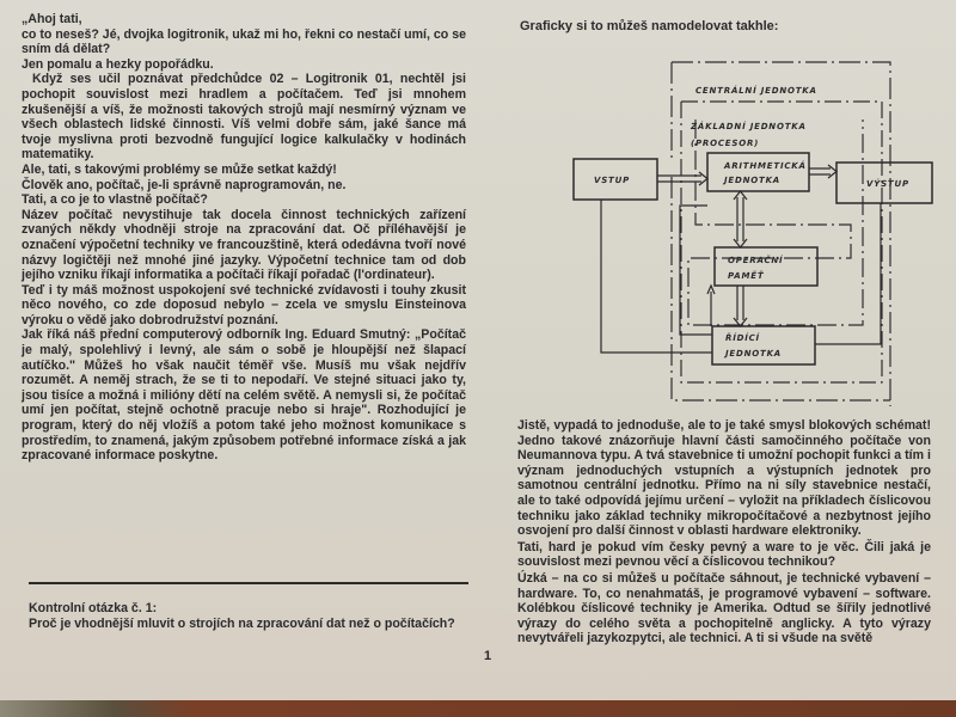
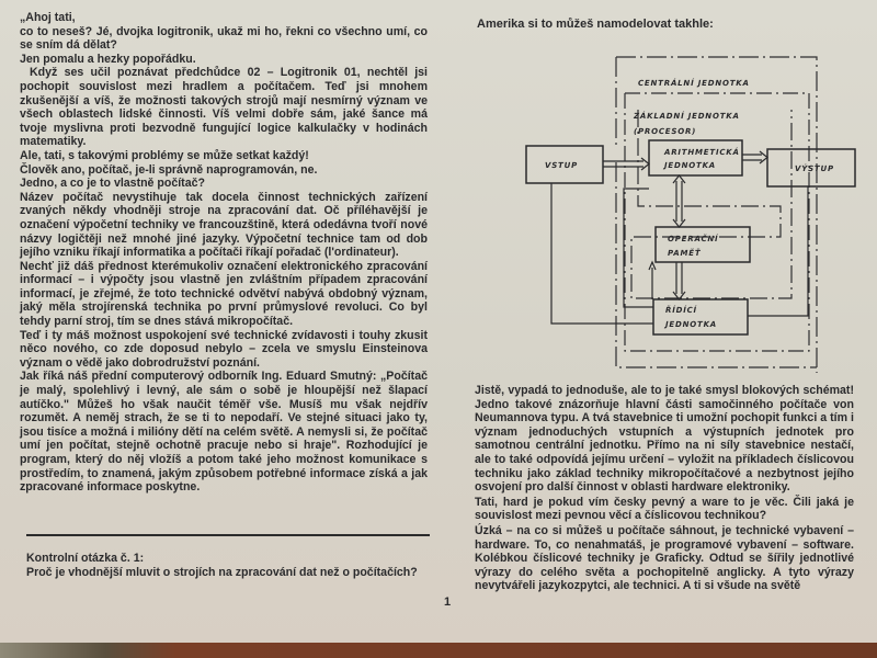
  „Ahoj tati,
- co to neseš? Jé, dvojka logitronik, ukaž mi ho, řekni co nestačí umí, co se sním dá dělat?
+ co to neseš? Jé, dvojka logitronik, ukaž mi ho, řekni co všechno umí, co se sním dá dělat?
  Jen pomalu a hezky popořádku.
  Když ses učil poznávat předchůdce 02 – Logitronik 01, nechtěl jsi pochopit souvislost mezi hradlem a počítačem. Teď jsi mnohem zkušenější a víš, že možnosti takových strojů mají nesmírný význam ve všech oblastech lidské činnosti. Víš velmi dobře sám, jaké šance má tvoje myslivna proti bezvodně fungující logice kalkulačky v hodinách matematiky.
  Ale, tati, s takovými problémy se může setkat každý!
  Člověk ano, počítač, je-li správně naprogramován, ne.
- Tati, a co je to vlastně počítač?
+ Jedno, a co je to vlastně počítač?
  Název počítač nevystihuje tak docela činnost technických zařízení zvaných někdy vhodněji stroje na zpracování dat. Oč příléhavější je označení výpočetní techniky ve francouzštině, která odedávna tvoří nové názvy logičtěji než mnohé jiné jazyky. Výpočetní technice tam od dob jejího vzniku říkají informatika a počítači říkají pořadač (l'ordinateur).
+ Nechť již dáš přednost kterémukoliv označení elektronického zpracování informací – i výpočty jsou vlastně jen zvláštním případem zpracování informací, je zřejmé, že toto technické odvětví nabývá obdobný význam, jaký měla strojírenská technika po první průmyslové revoluci. Co byl tehdy parní stroj, tím se dnes stává mikropočítač.
- Teď i ty máš možnost uspokojení své technické zvídavosti i touhy zkusit něco nového, co zde doposud nebylo – zcela ve smyslu Einsteinova výroku o vědě jako dobrodružství poznání.
+ Teď i ty máš možnost uspokojení své technické zvídavosti i touhy zkusit něco nového, co zde doposud nebylo – zcela ve smyslu Einsteinova význam o vědě jako dobrodružství poznání.
  Jak říká náš přední computerový odborník Ing. Eduard Smutný: „Počítač je malý, spolehlivý i levný, ale sám o sobě je hloupější než šlapací autíčko." Můžeš ho však naučit téměř vše. Musíš mu však nejdřív rozumět. A neměj strach, že se ti to nepodaří. Ve stejné situaci jako ty, jsou tisíce a možná i milióny dětí na celém světě. A nemysli si, že počítač umí jen počítat, stejně ochotně pracuje nebo si hraje". Rozhodující je program, který do něj vložíš a potom také jeho možnost komunikace s prostředím, to znamená, jakým způsobem potřebné informace získá a jak zpracované informace poskytne.
  Kontrolní otázka č. 1:
  Proč je vhodnější mluvit o strojích na zpracování dat než o počítačích?
  1
- Graficky si to můžeš namodelovat takhle:
+ Amerika si to můžeš namodelovat takhle:
  CENTRÁLNÍ JEDNOTKA
  ZÁKLADNÍ JEDNOTKA
  (PROCESOR)
  VSTUP
  ARITHMETICKÁ
  JEDNOTKA
  VÝSTUP
  OPERAČNÍ
  PAMĚŤ
  ŘÍDÍCÍ
  JEDNOTKA
  Jistě, vypadá to jednoduše, ale to je také smysl blokových schémat! Jedno takové znázorňuje hlavní části samočinného počítače von Neumannova typu. A tvá stavebnice ti umožní pochopit funkci a tím i význam jednoduchých vstupních a výstupních jednotek pro samotnou centrální jednotku. Přímo na ni síly stavebnice nestačí, ale to také odpovídá jejímu určení – vyložit na příkladech číslicovou techniku jako základ techniky mikropočítačové a nezbytnost jejího osvojení pro další činnost v oblasti hardware elektroniky.
  Tati, hard je pokud vím česky pevný a ware to je věc. Čili jaká je souvislost mezi pevnou věcí a číslicovou technikou?
- Úzká – na co si můžeš u počítače sáhnout, je technické vybavení – hardware. To, co nenahmatáš, je programové vybavení – software. Kolébkou číslicové techniky je Amerika. Odtud se šířily jednotlivé výrazy do celého světa a pochopitelně anglicky. A tyto výrazy nevytvářeli jazykozpytci, ale technici. A ti si všude na světě
+ Úzká – na co si můžeš u počítače sáhnout, je technické vybavení – hardware. To, co nenahmatáš, je programové vybavení – software. Kolébkou číslicové techniky je Graficky. Odtud se šířily jednotlivé výrazy do celého světa a pochopitelně anglicky. A tyto výrazy nevytvářeli jazykozpytci, ale technici. A ti si všude na světě
